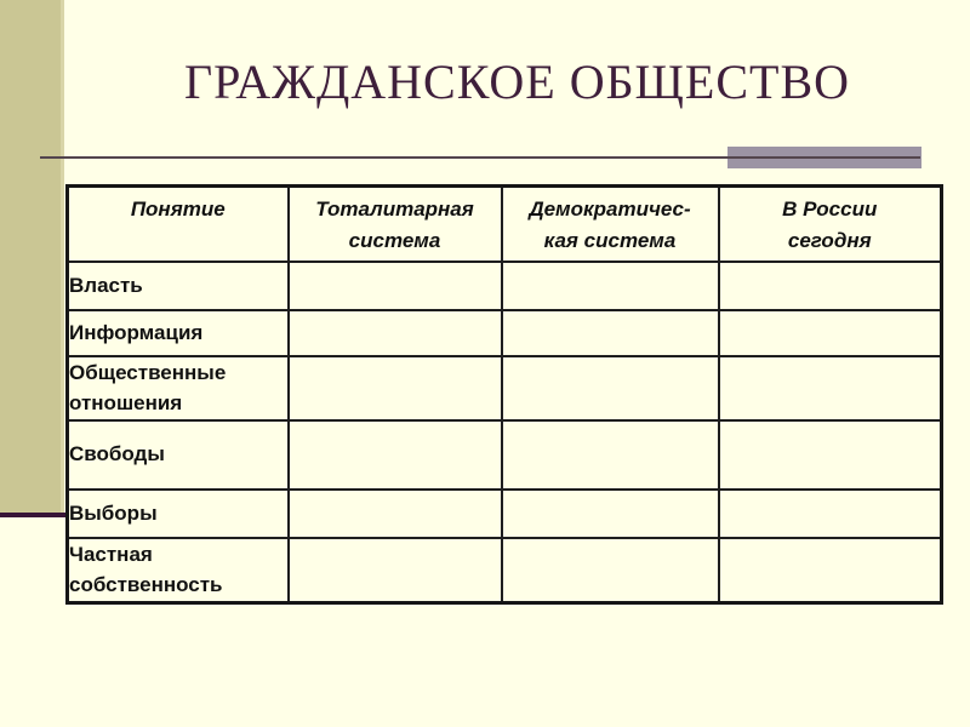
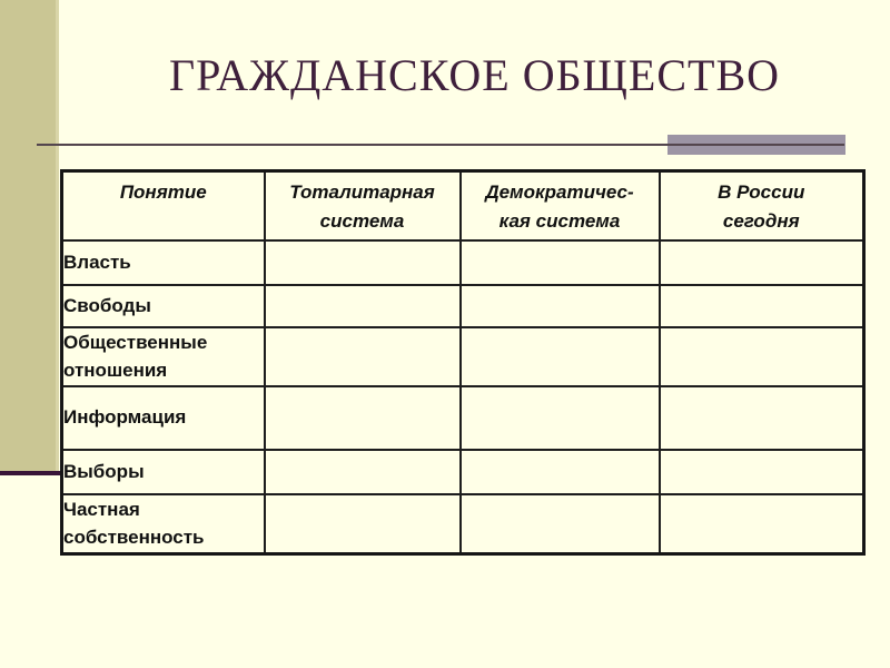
  ГРАЖДАНСКОЕ ОБЩЕСТВО
  Понятие	Тоталитарная система	Демократичес- кая система	В России сегодня
  Власть
- Информация
+ Свободы
  Общественные отношения
- Свободы
+ Информация
  Выборы
  Частная собственность
